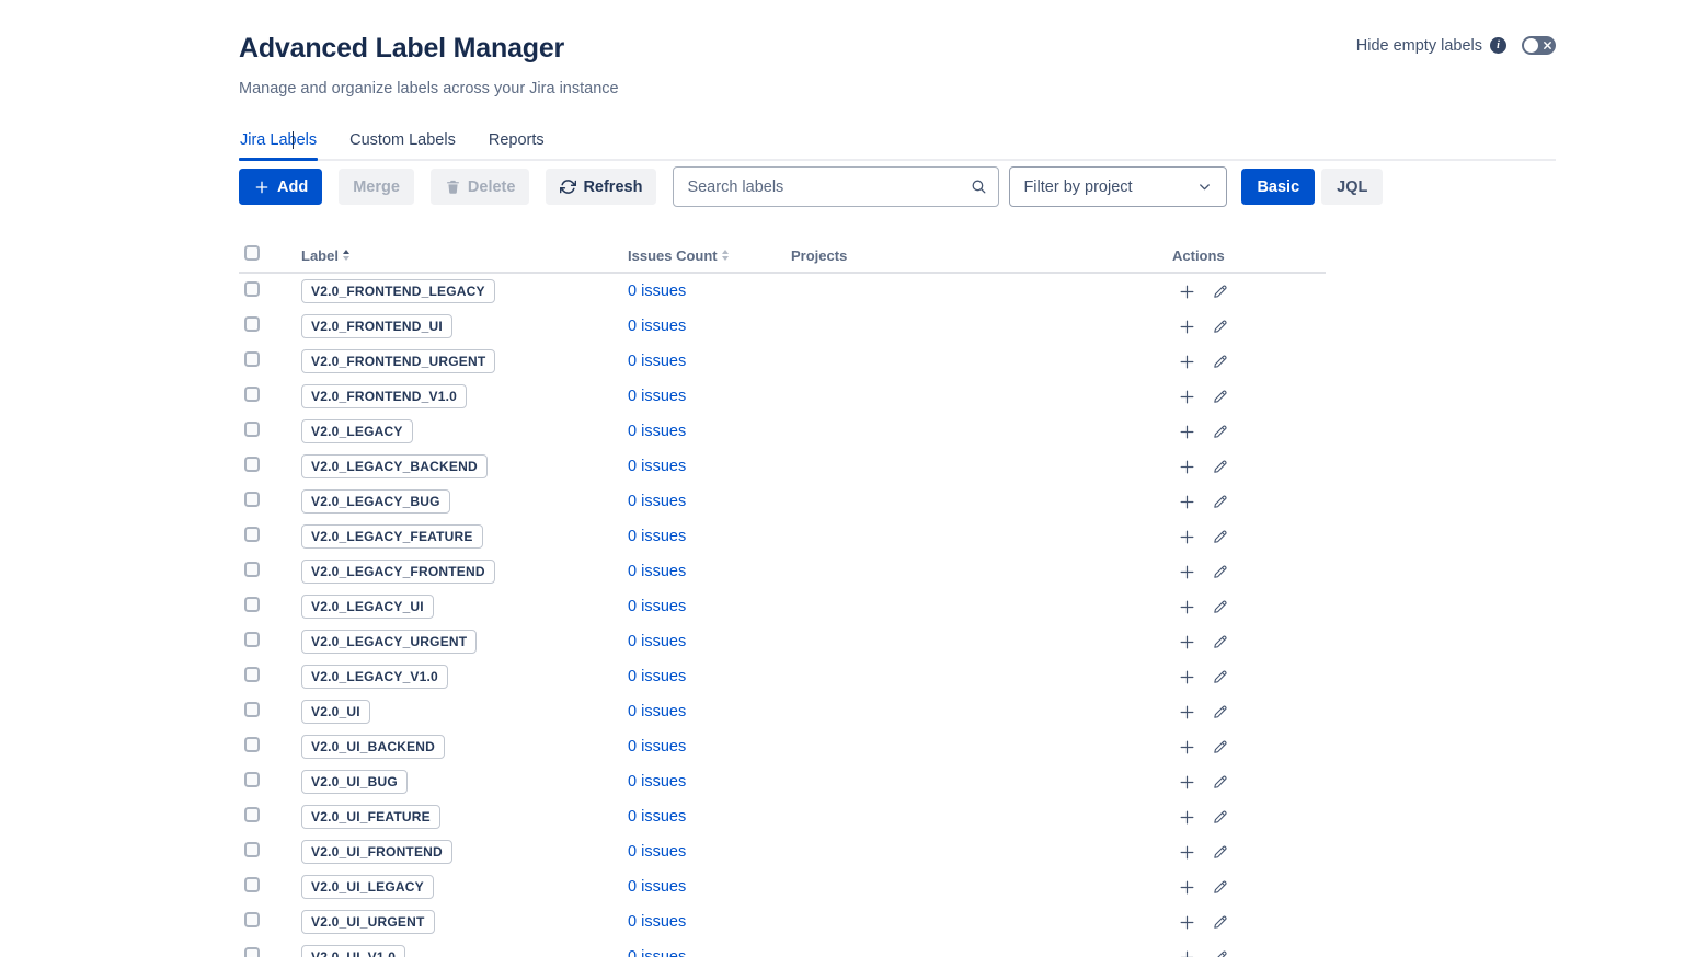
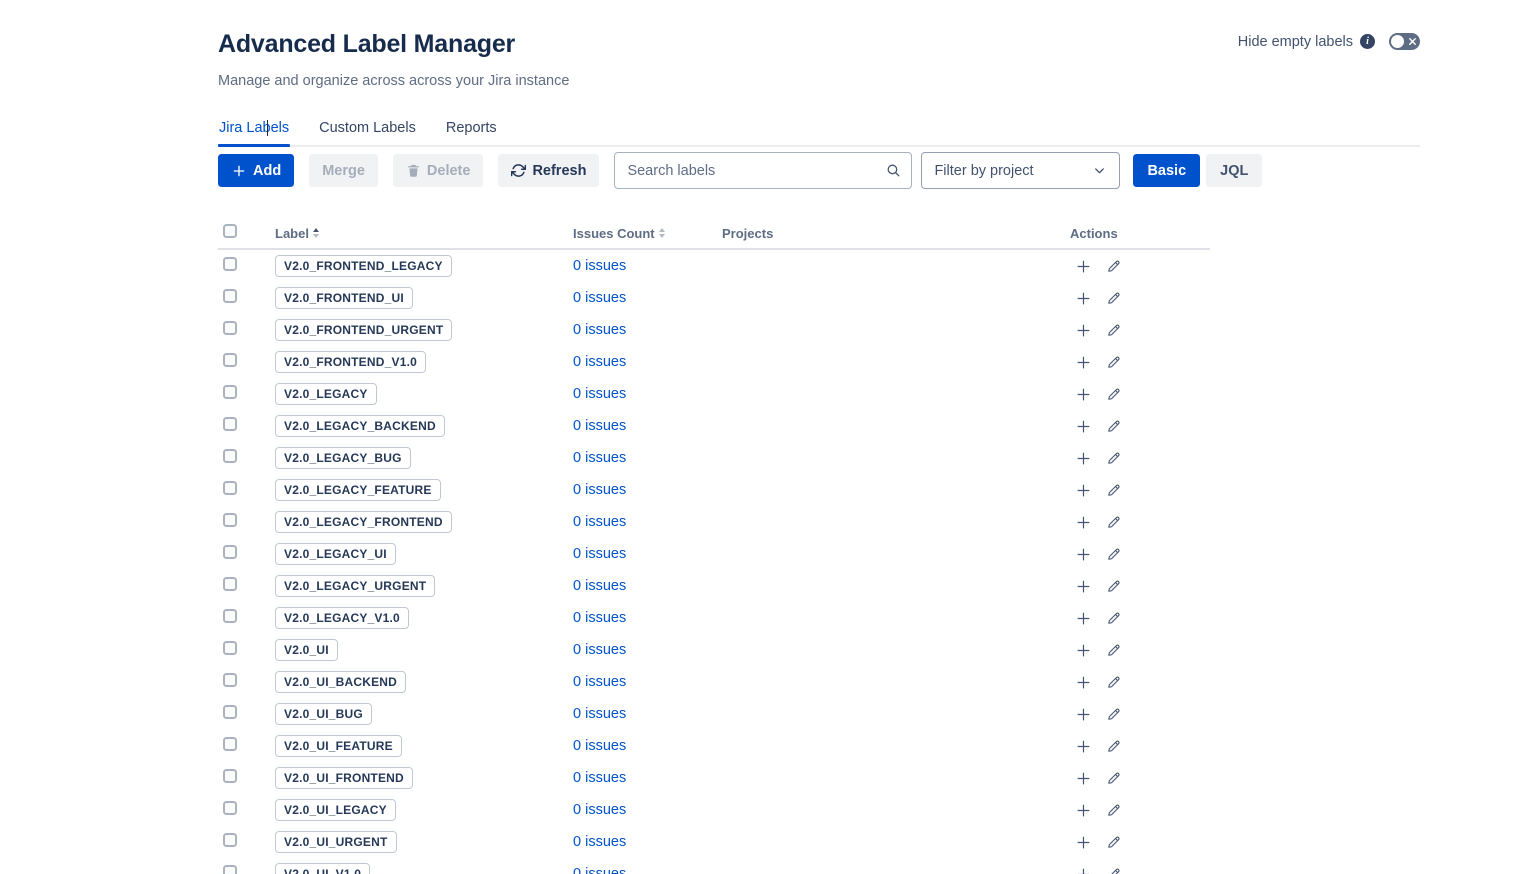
  Advanced Label Manager
- Manage and organize labels across your Jira instance
+ Manage and organize across across your Jira instance
  Hide empty labels
  i
  Jira Laels
  Custom Labels
  Reports
  Add
  Merge
  Delete
  Refresh
  Search labels
  Filter by project
  Basic
  JQL
  Label
  Issues Count
  Projects
  Actions
  V2.0_FRONTEND_LEGACY
  0 issues
  V2.0_FRONTEND_UI
  0 issues
  V2.0_FRONTEND_URGENT
  0 issues
  V2.0_FRONTEND_V1.0
  0 issues
  V2.0_LEGACY
  0 issues
  V2.0_LEGACY_BACKEND
  0 issues
  V2.0_LEGACY_BUG
  0 issues
  V2.0_LEGACY_FEATURE
  0 issues
  V2.0_LEGACY_FRONTEND
  0 issues
  V2.0_LEGACY_UI
  0 issues
  V2.0_LEGACY_URGENT
  0 issues
  V2.0_LEGACY_V1.0
  0 issues
  V2.0_UI
  0 issues
  V2.0_UI_BACKEND
  0 issues
  V2.0_UI_BUG
  0 issues
  V2.0_UI_FEATURE
  0 issues
  V2.0_UI_FRONTEND
  0 issues
  V2.0_UI_LEGACY
  0 issues
  V2.0_UI_URGENT
  0 issues
